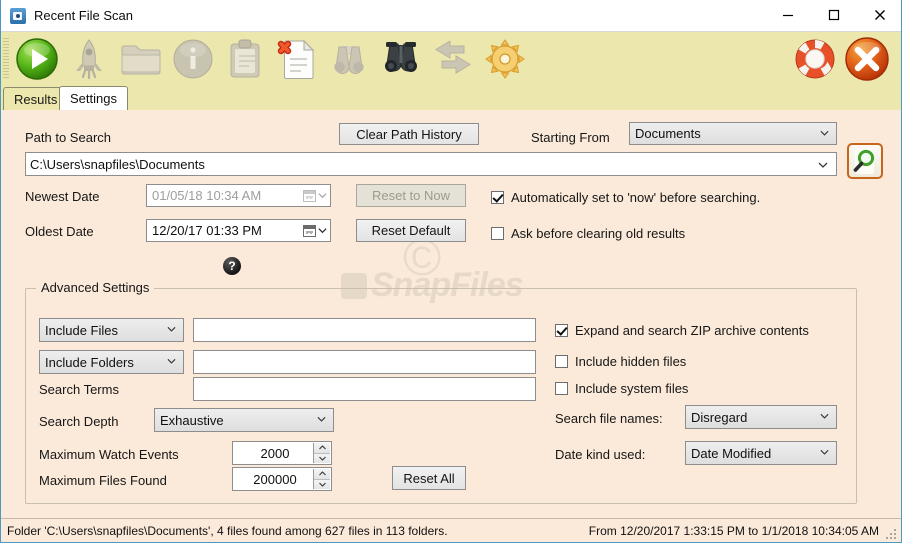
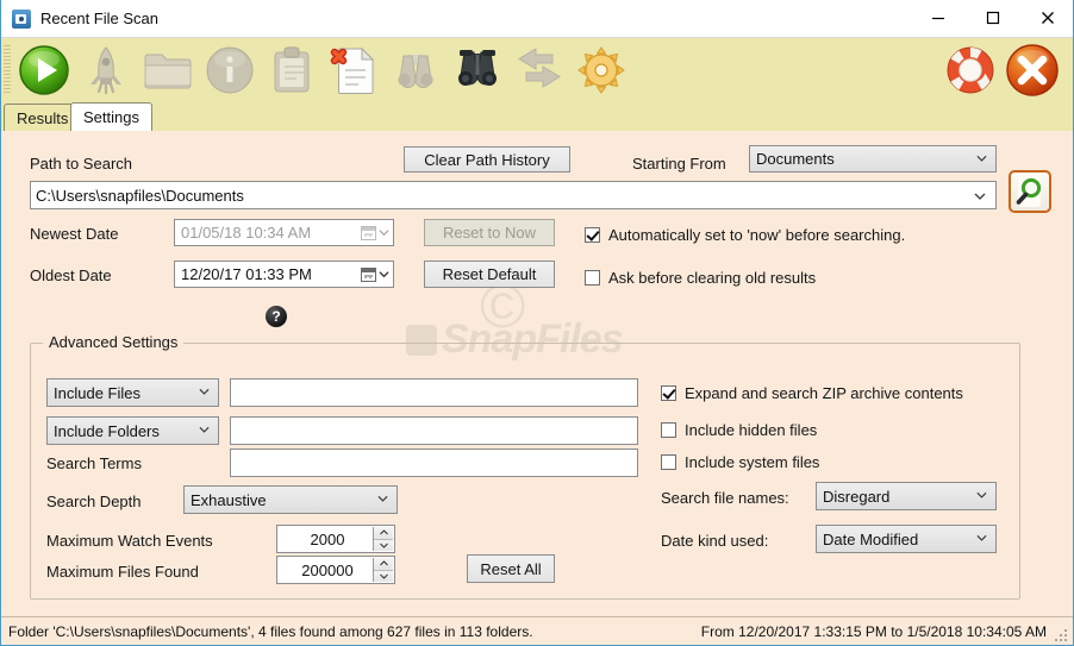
  Recent File Scan
  Results
  Settings
  ©
  SnapFiles
  Path to Search
  Clear Path History
  Starting From
  Documents
  C:\Users\snapfiles\Documents
  Newest Date
  01/05/18 10:34 AM
  Reset to Now
  Automatically set to 'now' before searching.
  Oldest Date
  12/20/17 01:33 PM
  Reset Default
  Ask before clearing old results
  ?
  Advanced Settings
  Include Files
  Include Folders
  Search Terms
  Search Depth
  Exhaustive
  Maximum Watch Events
  2000
  Maximum Files Found
  200000
  Reset All
  Expand and search ZIP archive contents
  Include hidden files
  Include system files
  Search file names:
  Disregard
  Date kind used:
  Date Modified
  Folder 'C:\Users\snapfiles\Documents', 4 files found among 627 files in 113 folders.
- From 12/20/2017 1:33:15 PM to 1/1/2018 10:34:05 AM
+ From 12/20/2017 1:33:15 PM to 1/5/2018 10:34:05 AM
